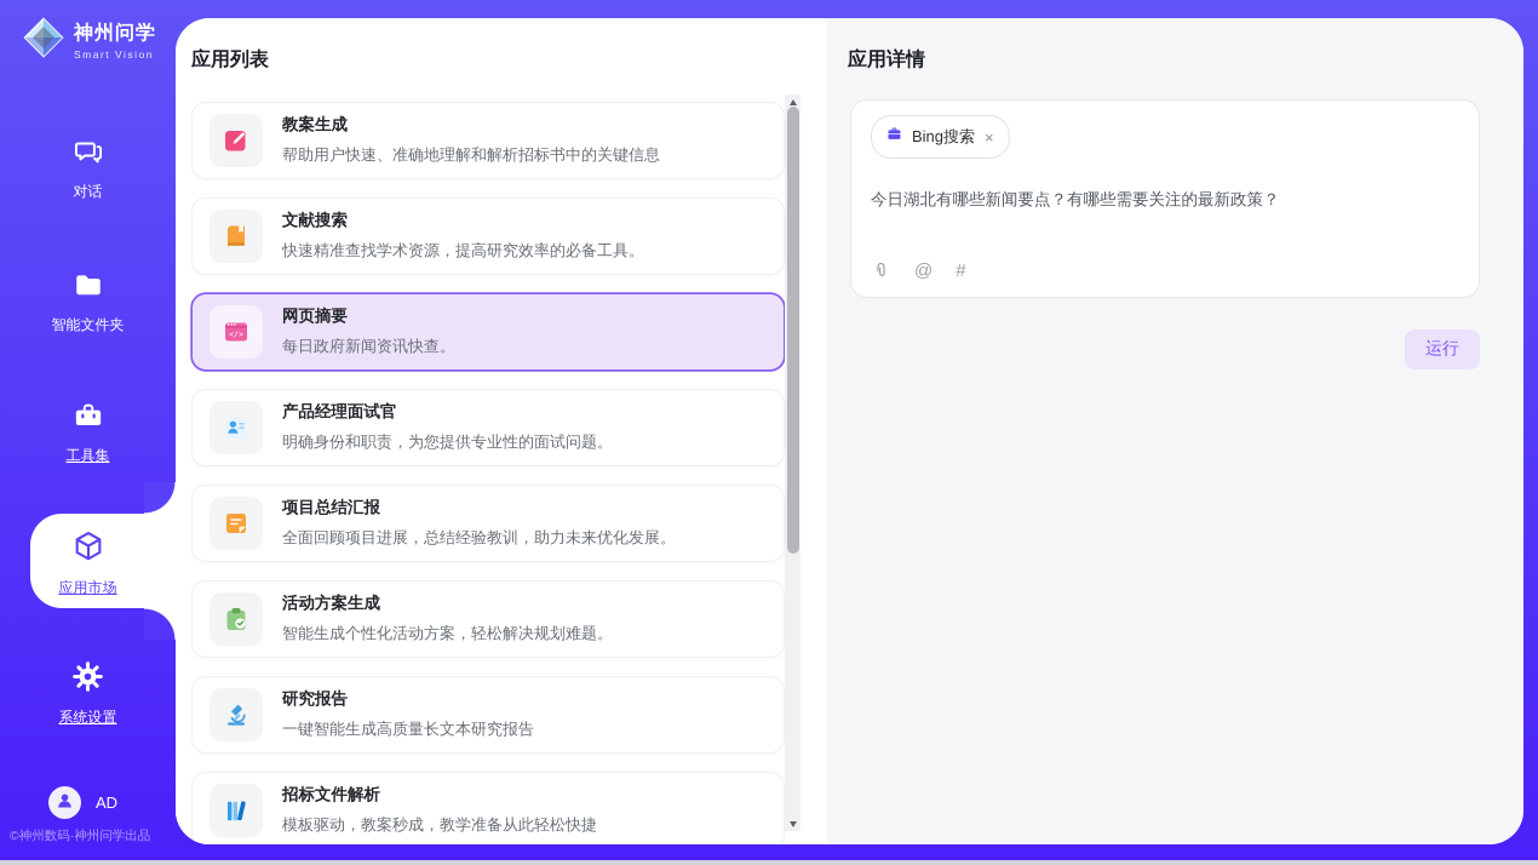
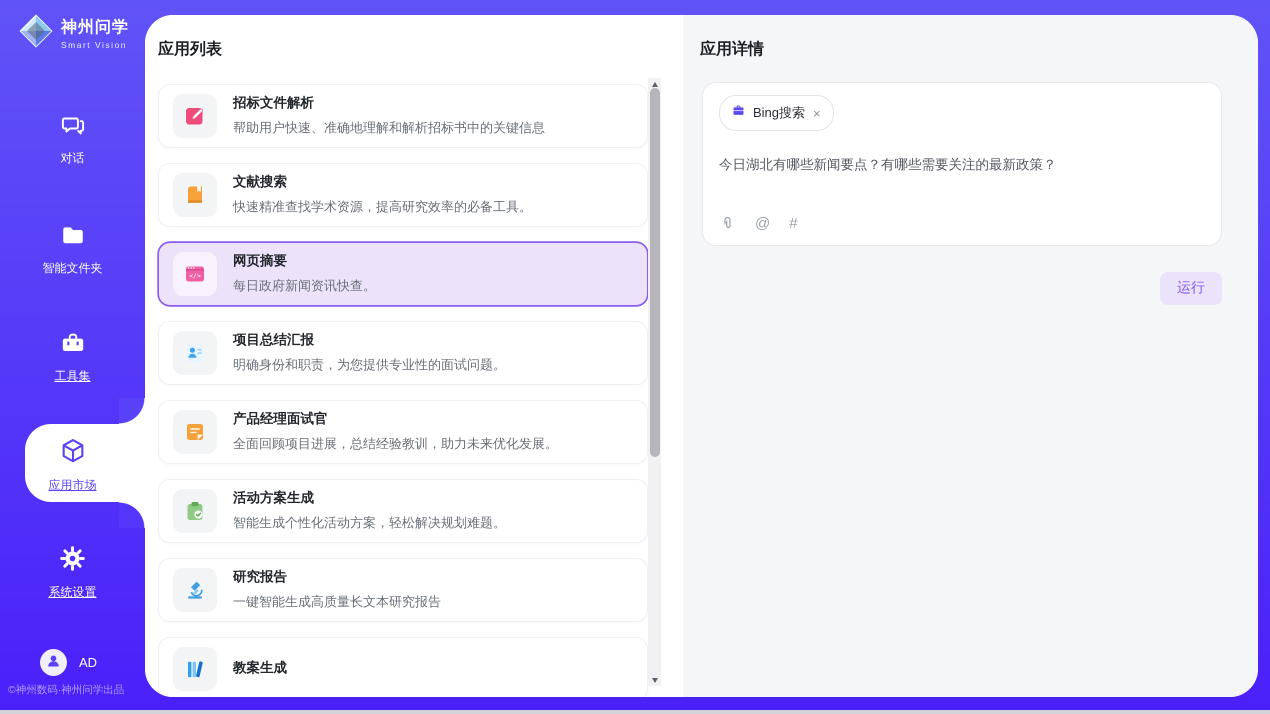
  神州问学
  Smart Vision
  对话
  智能文件夹
  工具集
  应用市场
  系统设置
  AD
  ©神州数码·神州问学出品
  应用列表
- 教案生成
+ 招标文件解析
  帮助用户快速、准确地理解和解析招标书中的关键信息
  文献搜索
  快速精准查找学术资源，提高研究效率的必备工具。
  </>
  网页摘要
  每日政府新闻资讯快查。
- 产品经理面试官
+ 项目总结汇报
  明确身份和职责，为您提供专业性的面试问题。
- 项目总结汇报
+ 产品经理面试官
  全面回顾项目进展，总结经验教训，助力未来优化发展。
  活动方案生成
  智能生成个性化活动方案，轻松解决规划难题。
  研究报告
  一键智能生成高质量长文本研究报告
- 招标文件解析
+ 教案生成
- 模板驱动，教案秒成，教学准备从此轻松快捷
  应用详情
  Bing搜索
  ×
  今日湖北有哪些新闻要点？有哪些需要关注的最新政策？
  @
  #
  运行
